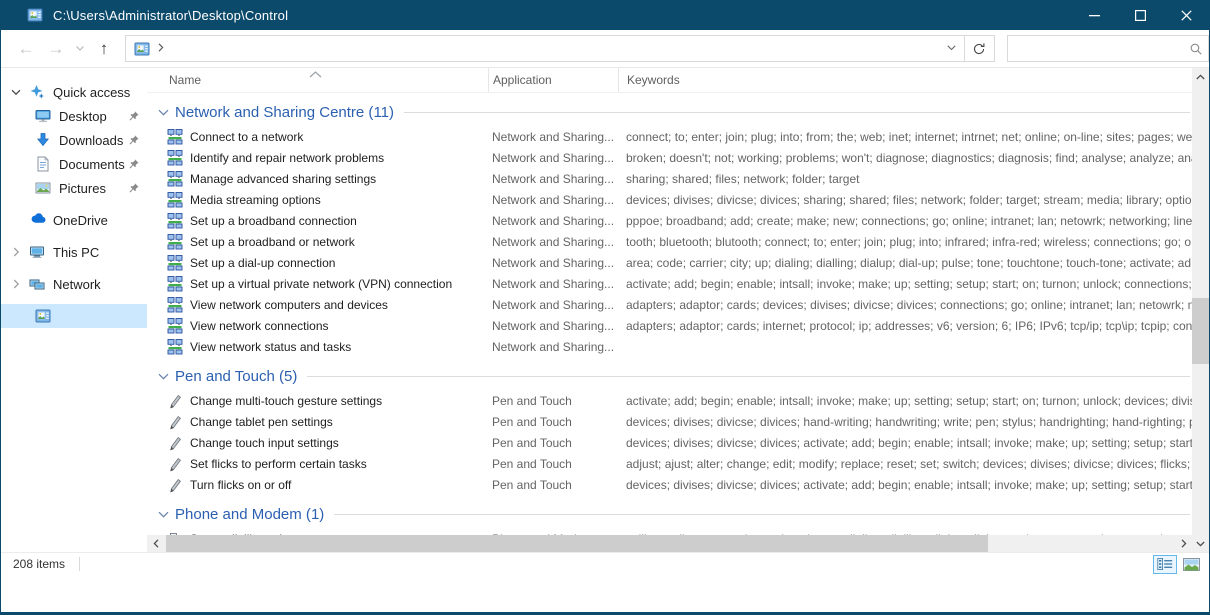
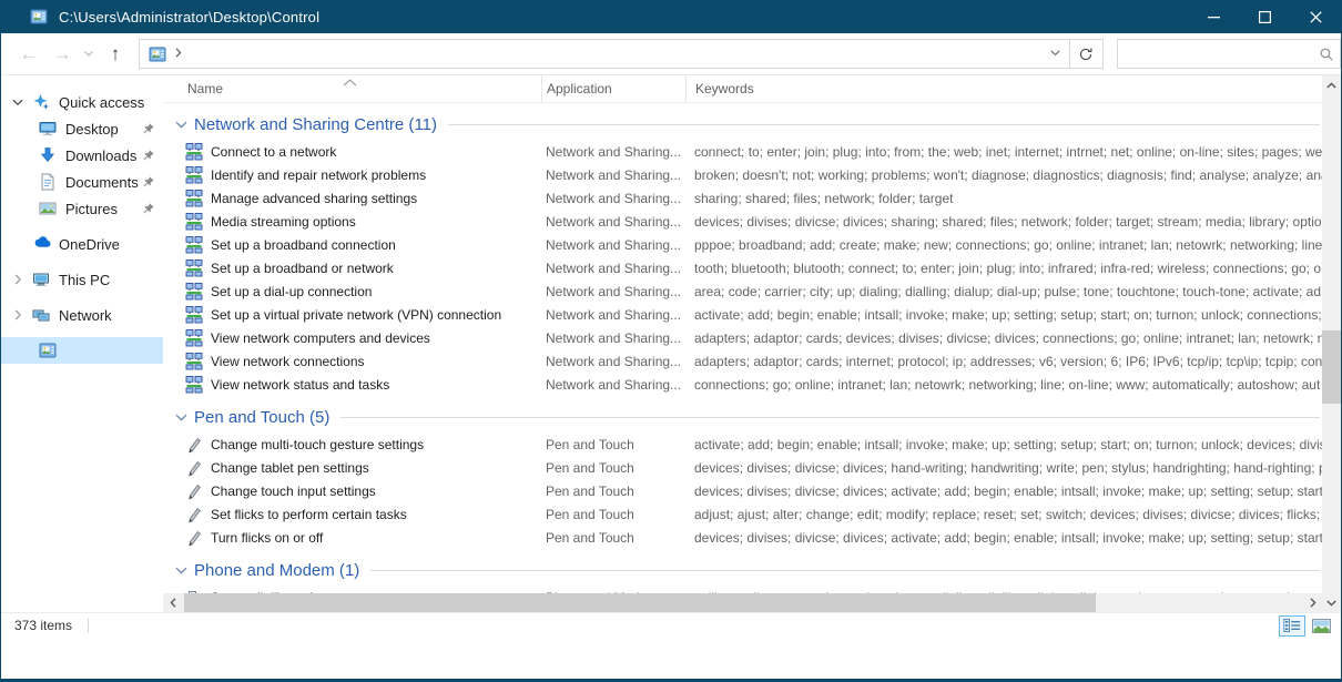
  C:\Users\Administrator\Desktop\Control
  ←
  →
  ↑
  Quick access
  Desktop
  Downloads
  Documents
  Pictures
  OneDrive
  This PC
  Network
  Name
  Application
  Keywords
  Network and Sharing Centre (11)
  Connect to a network
  Network and Sharing...
  connect; to; enter; join; plug; into; from; the; web; inet; internet; intrnet; net; online; on-line; sites; pages; we
  Identify and repair network problems
  Network and Sharing...
  broken; doesn't; not; working; problems; won't; diagnose; diagnostics; diagnosis; find; analyse; analyze; an
  Manage advanced sharing settings
  Network and Sharing...
  sharing; shared; files; network; folder; target
  Media streaming options
  Network and Sharing...
  devices; divises; divicse; divices; sharing; shared; files; network; folder; target; stream; media; library; optio
  Set up a broadband connection
  Network and Sharing...
  pppoe; broadband; add; create; make; new; connections; go; online; intranet; lan; netowrk; networking; line
  Set up a broadband or network
  Network and Sharing...
  tooth; bluetooth; blutooth; connect; to; enter; join; plug; into; infrared; infra-red; wireless; connections; go; o
  Set up a dial-up connection
  Network and Sharing...
  area; code; carrier; city; up; dialing; dialling; dialup; dial-up; pulse; tone; touchtone; touch-tone; activate; ad
  Set up a virtual private network (VPN) connection
  Network and Sharing...
  activate; add; begin; enable; intsall; invoke; make; up; setting; setup; start; on; turnon; unlock; connections;
  View network computers and devices
  Network and Sharing...
  adapters; adaptor; cards; devices; divises; divicse; divices; connections; go; online; intranet; lan; netowrk; n
  View network connections
  Network and Sharing...
  adapters; adaptor; cards; internet; protocol; ip; addresses; v6; version; 6; IP6; IPv6; tcp/ip; tcp\ip; tcpip; con
  View network status and tasks
  Network and Sharing...
+ connections; go; online; intranet; lan; netowrk; networking; line; on-line; www; automatically; autoshow; aut
  Pen and Touch (5)
  Change multi-touch gesture settings
  Pen and Touch
  activate; add; begin; enable; intsall; invoke; make; up; setting; setup; start; on; turnon; unlock; devices; divi
  Change tablet pen settings
  Pen and Touch
  devices; divises; divicse; divices; hand-writing; handwriting; write; pen; stylus; handrighting; hand-righting;
  Change touch input settings
  Pen and Touch
  devices; divises; divicse; divices; activate; add; begin; enable; intsall; invoke; make; up; setting; setup; star
  Set flicks to perform certain tasks
  Pen and Touch
  adjust; ajust; alter; change; edit; modify; replace; reset; set; switch; devices; divises; divicse; divices; flicks;
  Turn flicks on or off
  Pen and Touch
  devices; divises; divicse; divices; activate; add; begin; enable; intsall; invoke; make; up; setting; setup; star
  Phone and Modem (1)
- 208 items
+ 373 items
